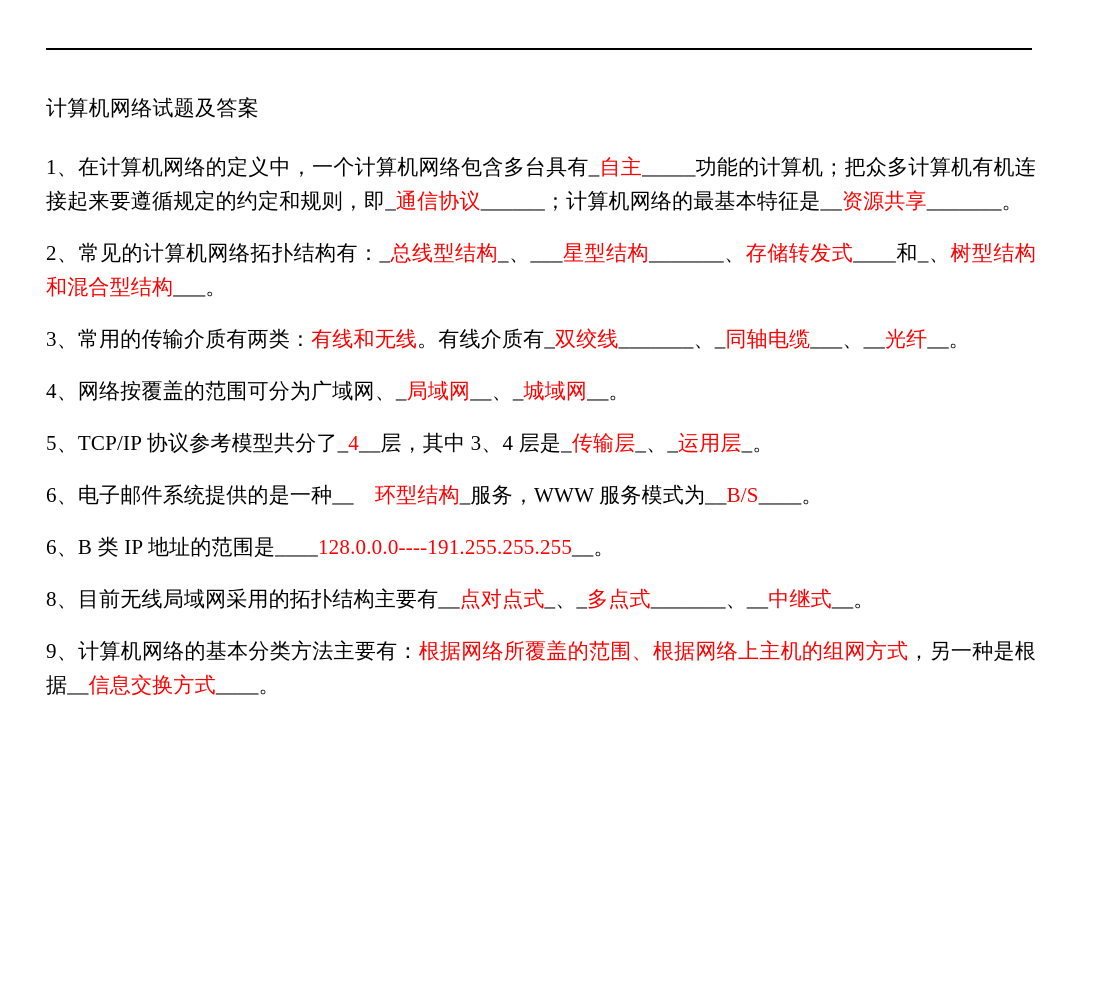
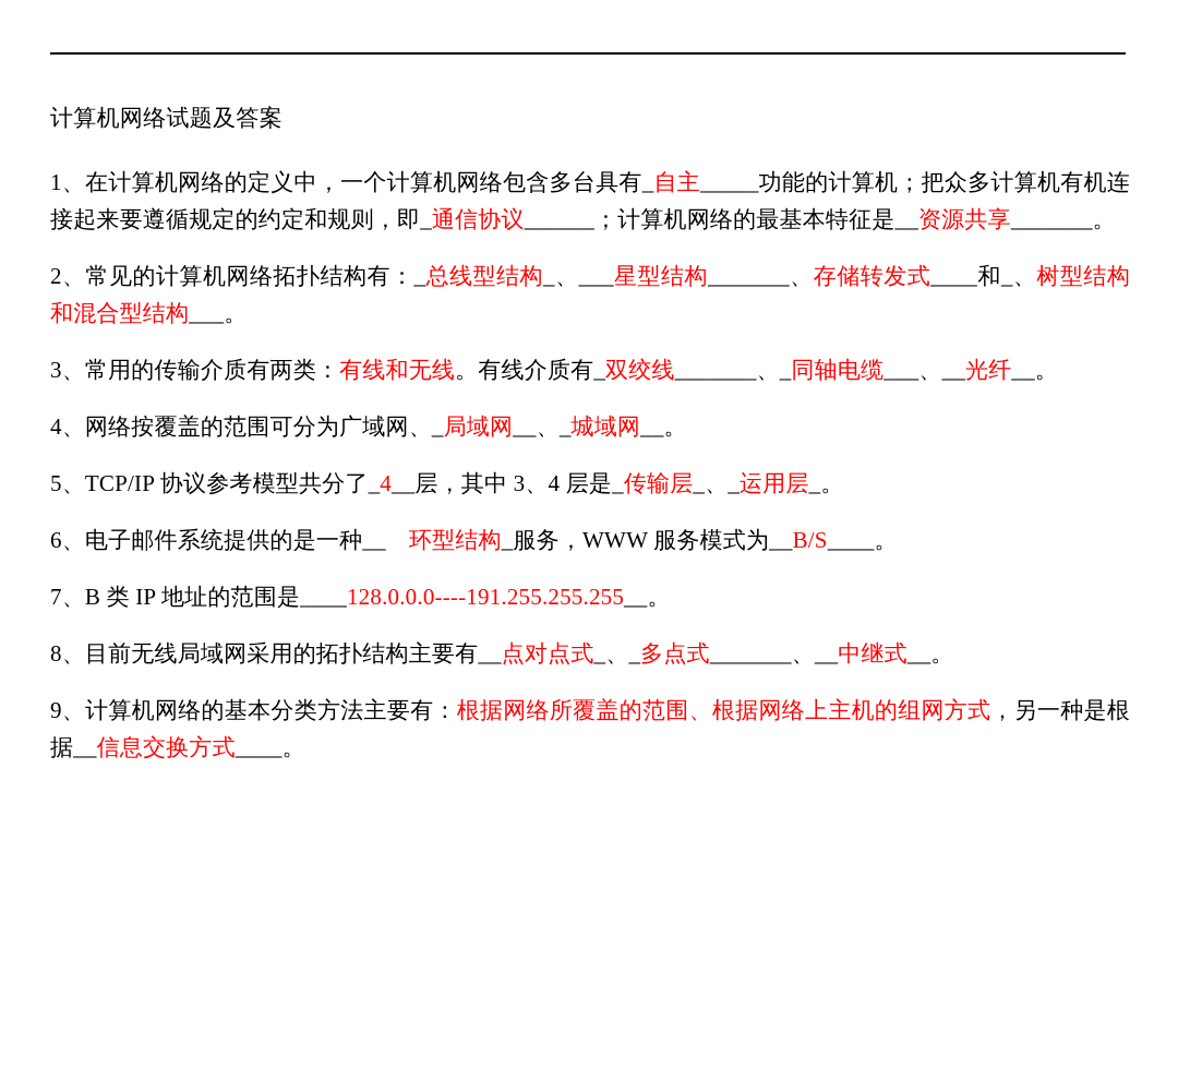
  计算机网络试题及答案
  1、在计算机网络的定义中，一个计算机网络包含多台具有_自主_____功能的计算机；把众多计算机有机连接起来要遵循规定的约定和规则，即_通信协议______；计算机网络的最基本特征是__资源共享_______。
  2、常见的计算机网络拓扑结构有：_总线型结构_、___星型结构_______、存储转发式____和_、树型结构和混合型结构___。
  3、常用的传输介质有两类：有线和无线。有线介质有_双绞线_______、_同轴电缆___、__光纤__。
  4、网络按覆盖的范围可分为广域网、_局域网__、_城域网__。
  5、TCP/IP 协议参考模型共分了_4__层，其中 3、4 层是_传输层_、_运用层_。
  6、电子邮件系统提供的是一种__ 环型结构_服务，WWW 服务模式为__B/S____。
- 6、B 类 IP 地址的范围是____128.0.0.0----191.255.255.255__。
+ 7、B 类 IP 地址的范围是____128.0.0.0----191.255.255.255__。
  8、目前无线局域网采用的拓扑结构主要有__点对点式_、_多点式_______、__中继式__。
  9、计算机网络的基本分类方法主要有：根据网络所覆盖的范围、根据网络上主机的组网方式，另一种是根据__信息交换方式____。
